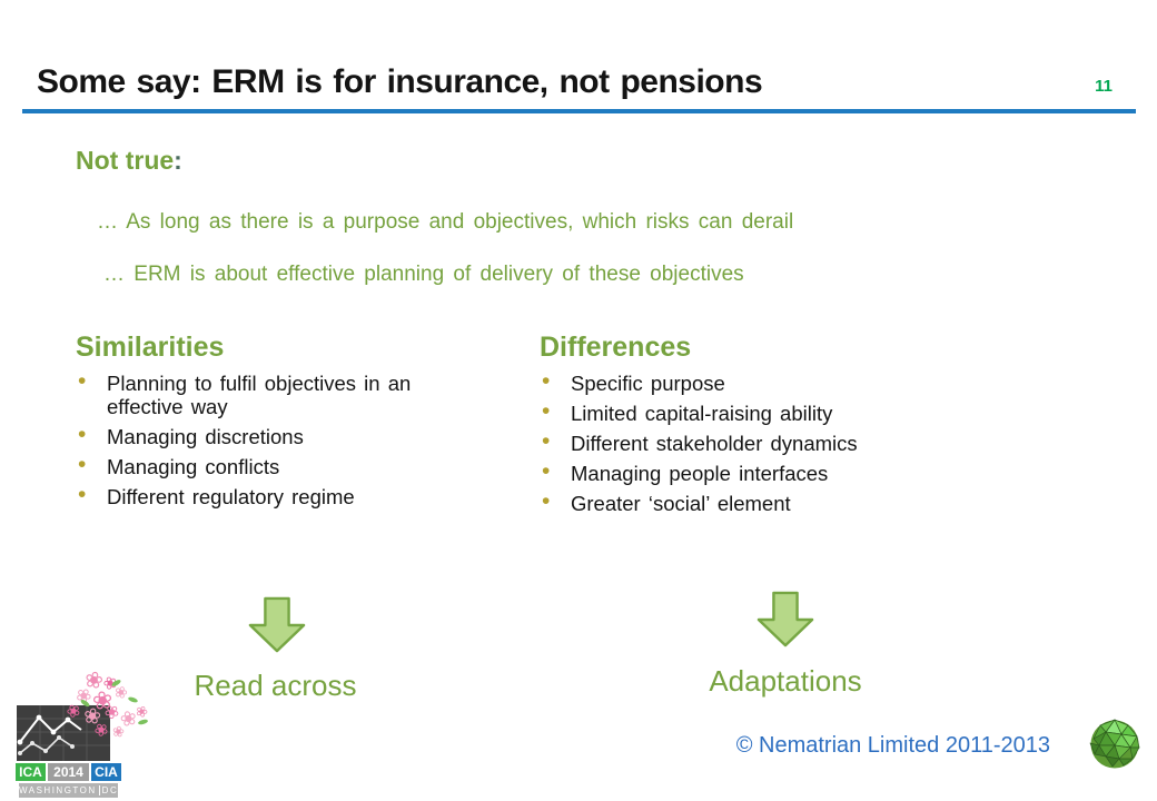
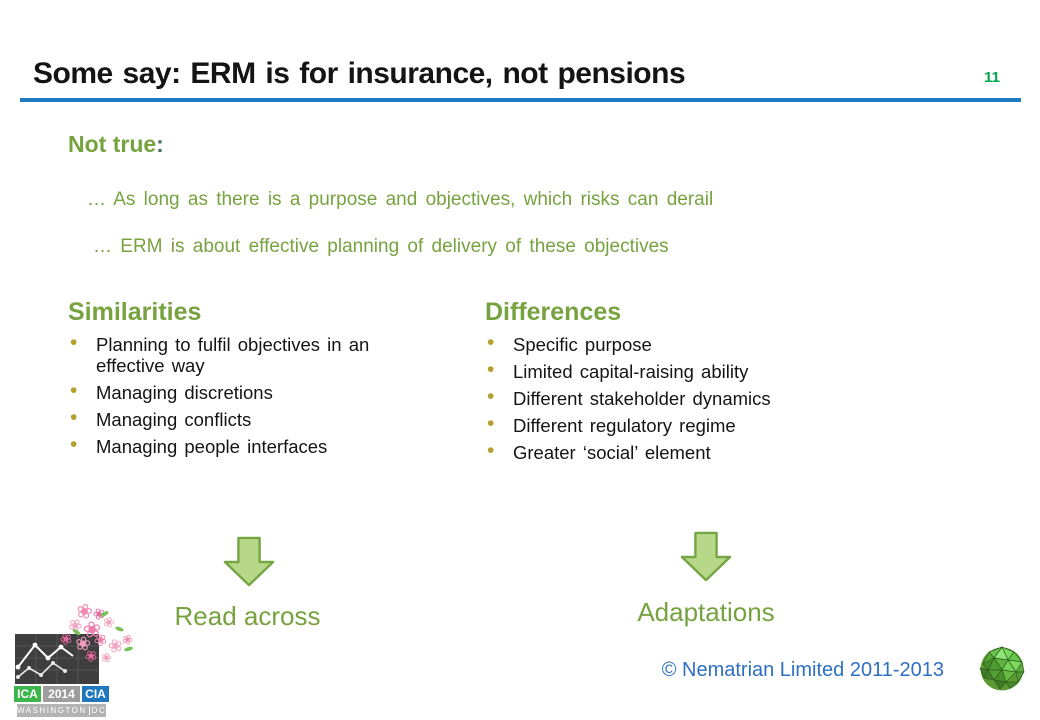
  Some say: ERM is for insurance, not pensions
  11
  Not true:
  … As long as there is a purpose and objectives, which risks can derail
  … ERM is about effective planning of delivery of these objectives
  Similarities
  Planning to fulfil objectives in an effective way
  Managing discretions
  Managing conflicts
- Different regulatory regime
+ Managing people interfaces
  Differences
  Specific purpose
  Limited capital-raising ability
  Different stakeholder dynamics
- Managing people interfaces
+ Different regulatory regime
  Greater ‘social’ element
  Read across
  Adaptations
  © Nematrian Limited 2011-2013
  ICA
  2014
  CIA
  WASHINGTON DC
